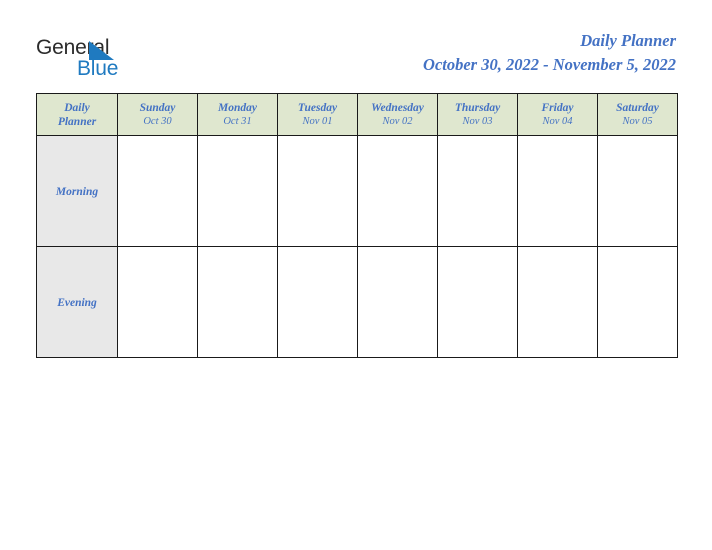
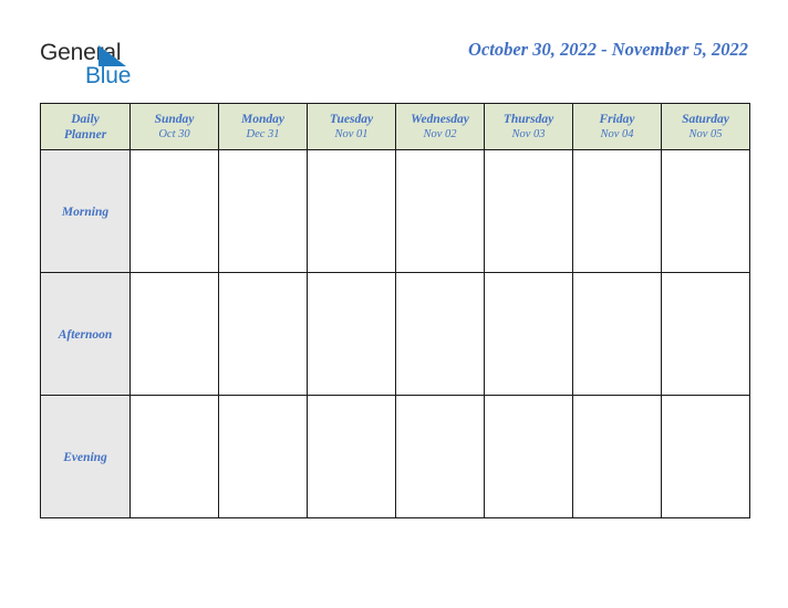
  Geneal
  Blue
- Daily Planner
  October 30, 2022 - November 5, 2022
- Daily Planner	Sunday Oct 30	Monday Oct 31	Tuesday Nov 01	Wednesday Nov 02	Thursday Nov 03	Friday Nov 04	Saturday Nov 05
+ Daily Planner	Sunday Oct 30	Monday Dec 31	Tuesday Nov 01	Wednesday Nov 02	Thursday Nov 03	Friday Nov 04	Saturday Nov 05
  Morning
+ Afternoon
  Evening
